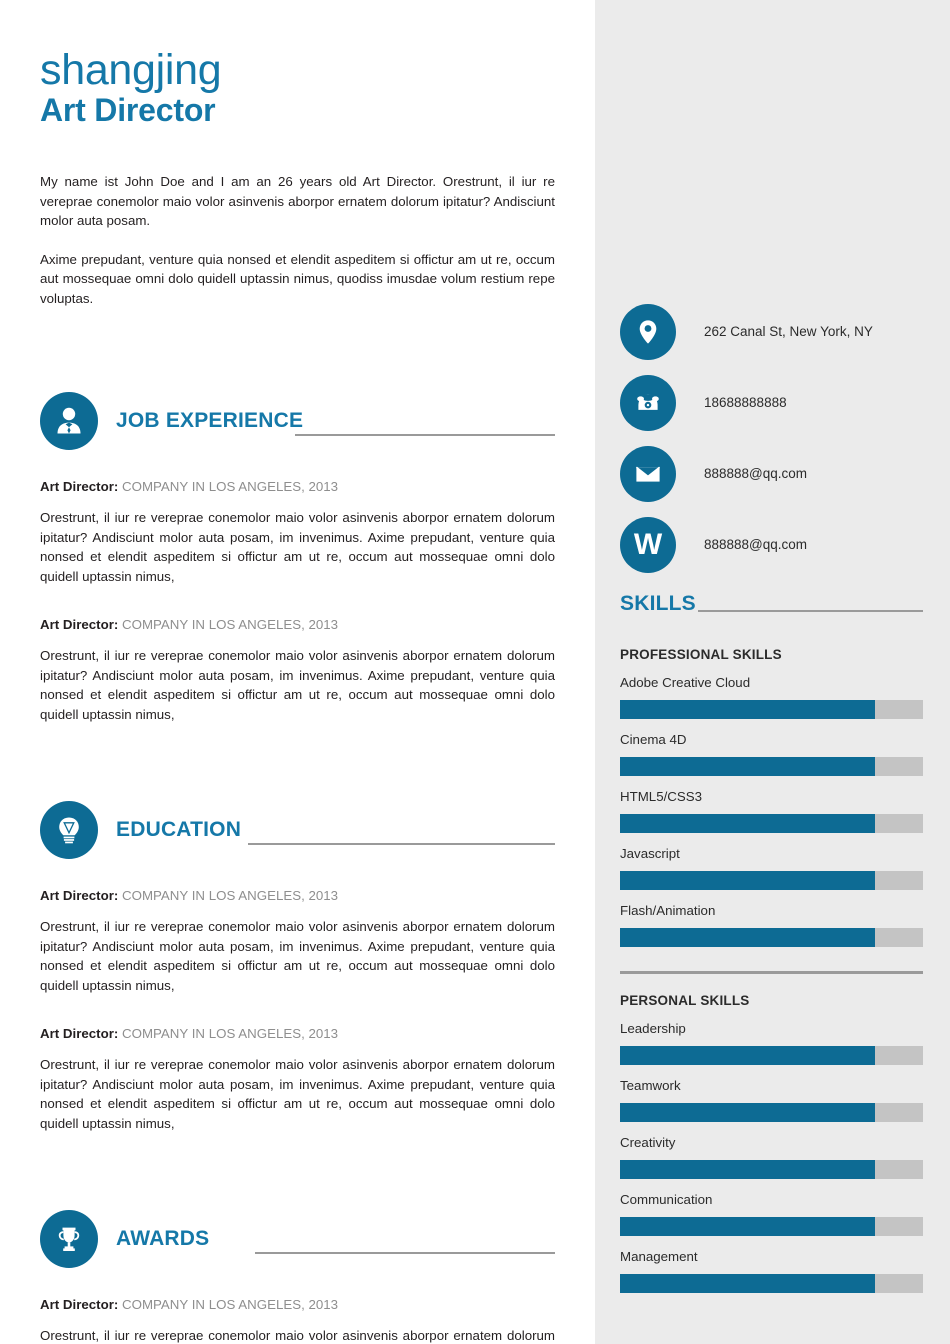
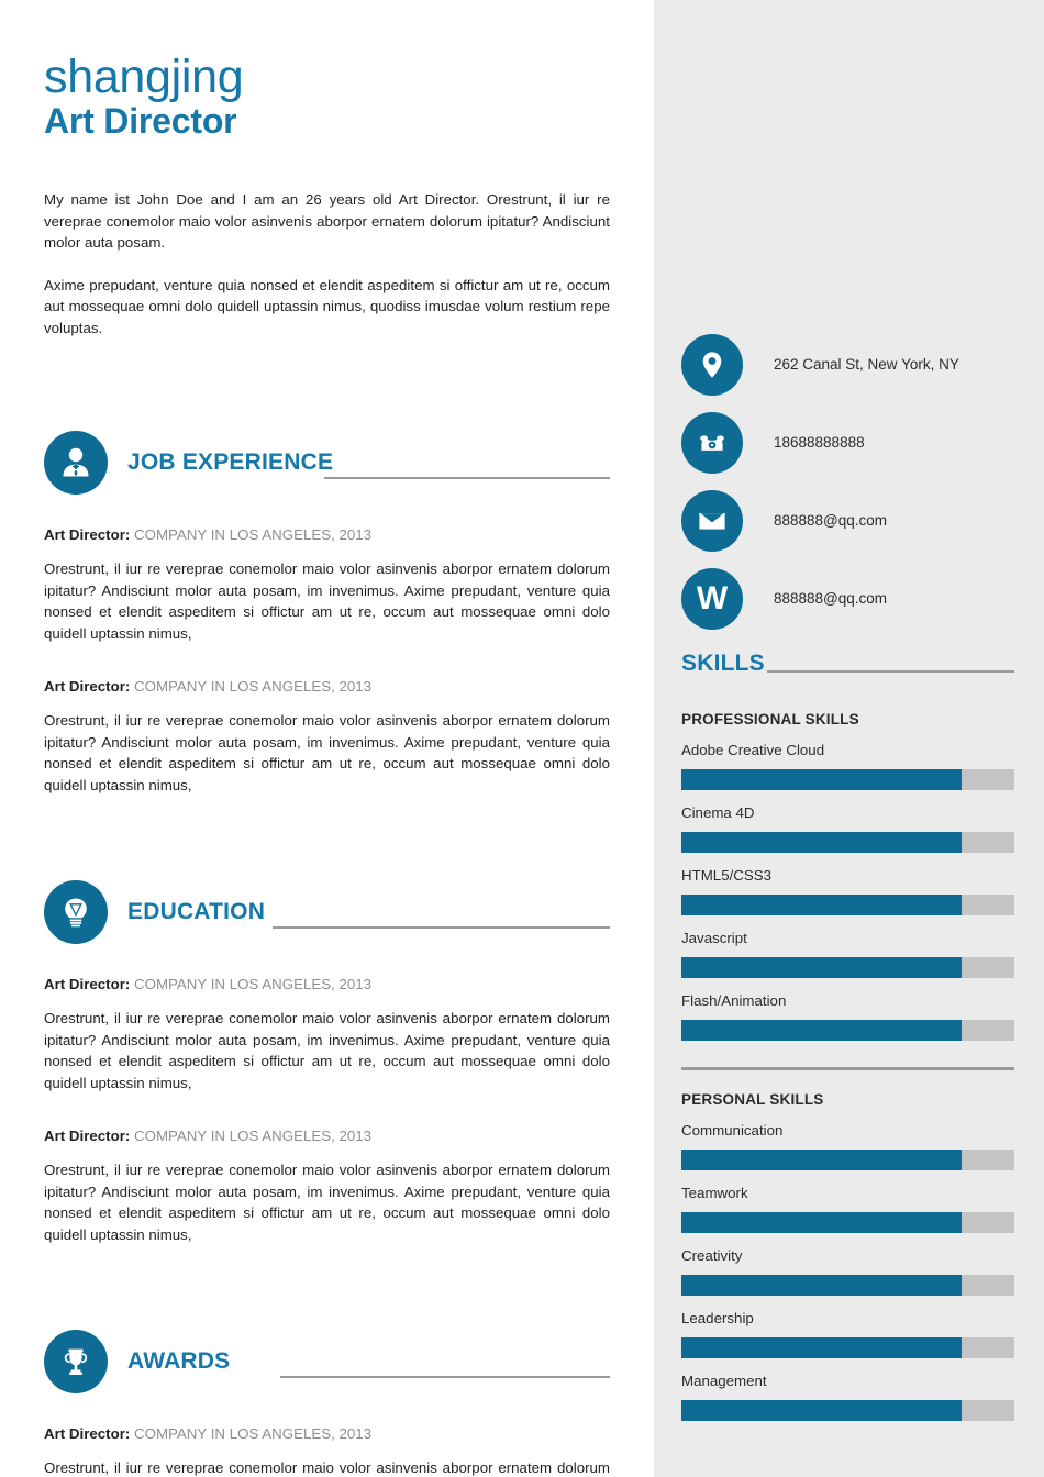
  shangjing
  Art Director
  My name ist John Doe and I am an 26 years old Art Director. Orestrunt, il iur re vereprae conemolor maio volor asinvenis aborpor ernatem dolorum ipitatur? Andisciunt molor auta posam.
  Axime prepudant, venture quia nonsed et elendit aspeditem si offictur am ut re, occum aut mossequae omni dolo quidell uptassin nimus, quodiss imusdae volum restium repe voluptas.
  JOB EXPERIENCE
  Art Director: COMPANY IN LOS ANGELES, 2013
  Orestrunt, il iur re vereprae conemolor maio volor asinvenis aborpor ernatem dolorum ipitatur? Andisciunt molor auta posam, im invenimus. Axime prepudant, venture quia nonsed et elendit aspeditem si offictur am ut re, occum aut mossequae omni dolo quidell uptassin nimus,
  Art Director: COMPANY IN LOS ANGELES, 2013
  Orestrunt, il iur re vereprae conemolor maio volor asinvenis aborpor ernatem dolorum ipitatur? Andisciunt molor auta posam, im invenimus. Axime prepudant, venture quia nonsed et elendit aspeditem si offictur am ut re, occum aut mossequae omni dolo quidell uptassin nimus,
  EDUCATION
  Art Director: COMPANY IN LOS ANGELES, 2013
  Orestrunt, il iur re vereprae conemolor maio volor asinvenis aborpor ernatem dolorum ipitatur? Andisciunt molor auta posam, im invenimus. Axime prepudant, venture quia nonsed et elendit aspeditem si offictur am ut re, occum aut mossequae omni dolo quidell uptassin nimus,
  Art Director: COMPANY IN LOS ANGELES, 2013
  Orestrunt, il iur re vereprae conemolor maio volor asinvenis aborpor ernatem dolorum ipitatur? Andisciunt molor auta posam, im invenimus. Axime prepudant, venture quia nonsed et elendit aspeditem si offictur am ut re, occum aut mossequae omni dolo quidell uptassin nimus,
  AWARDS
  Art Director: COMPANY IN LOS ANGELES, 2013
  262 Canal St, New York, NY
  18688888888
  888888@qq.com
  W
  888888@qq.com
  SKILLS
  PROFESSIONAL SKILLS
  Adobe Creative Cloud
  Cinema 4D
  HTML5/CSS3
  Javascript
  Flash/Animation
  PERSONAL SKILLS
- Leadership
+ Communication
  Teamwork
  Creativity
- Communication
+ Leadership
  Management
